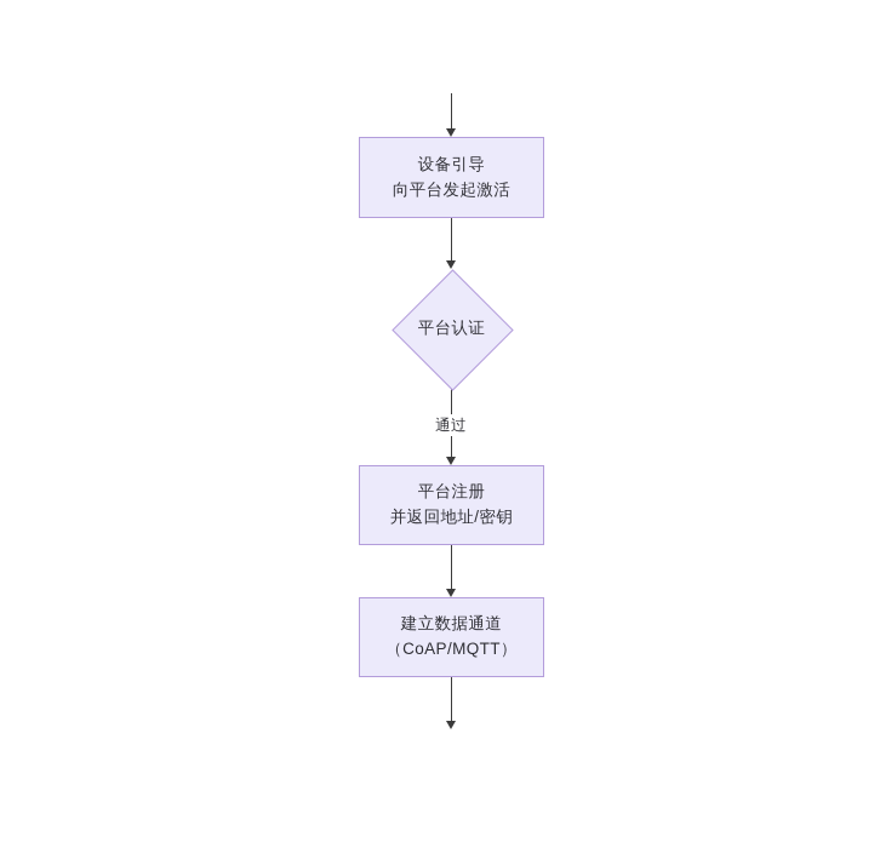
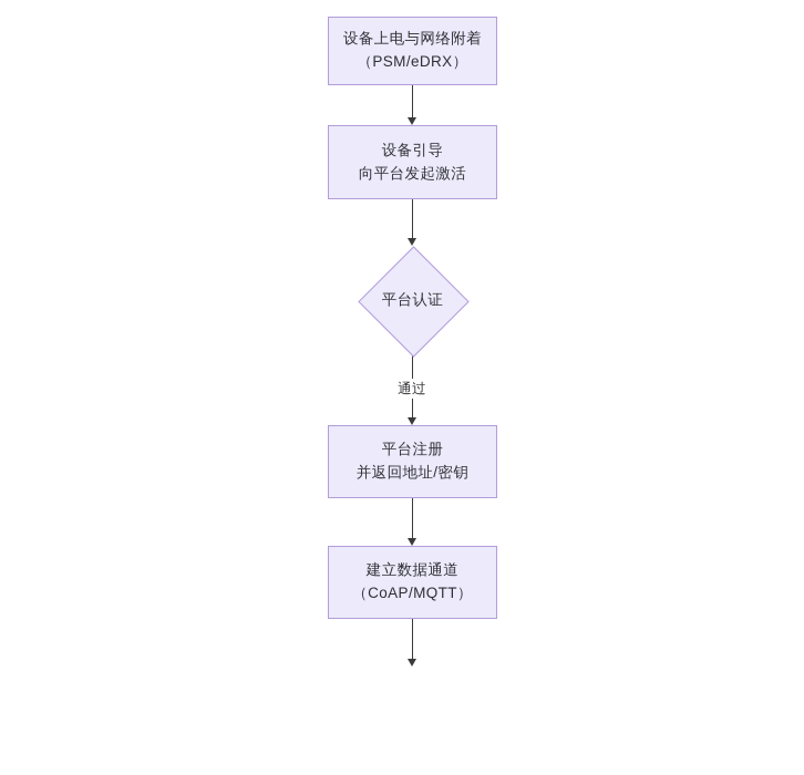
  通过
+ 设备上电与网络附着
+ （PSM/eDRX）
  设备引导
  向平台发起激活
  平台认证
  平台注册
  并返回地址/密钥
  建立数据通道
  （CoAP/MQTT）
